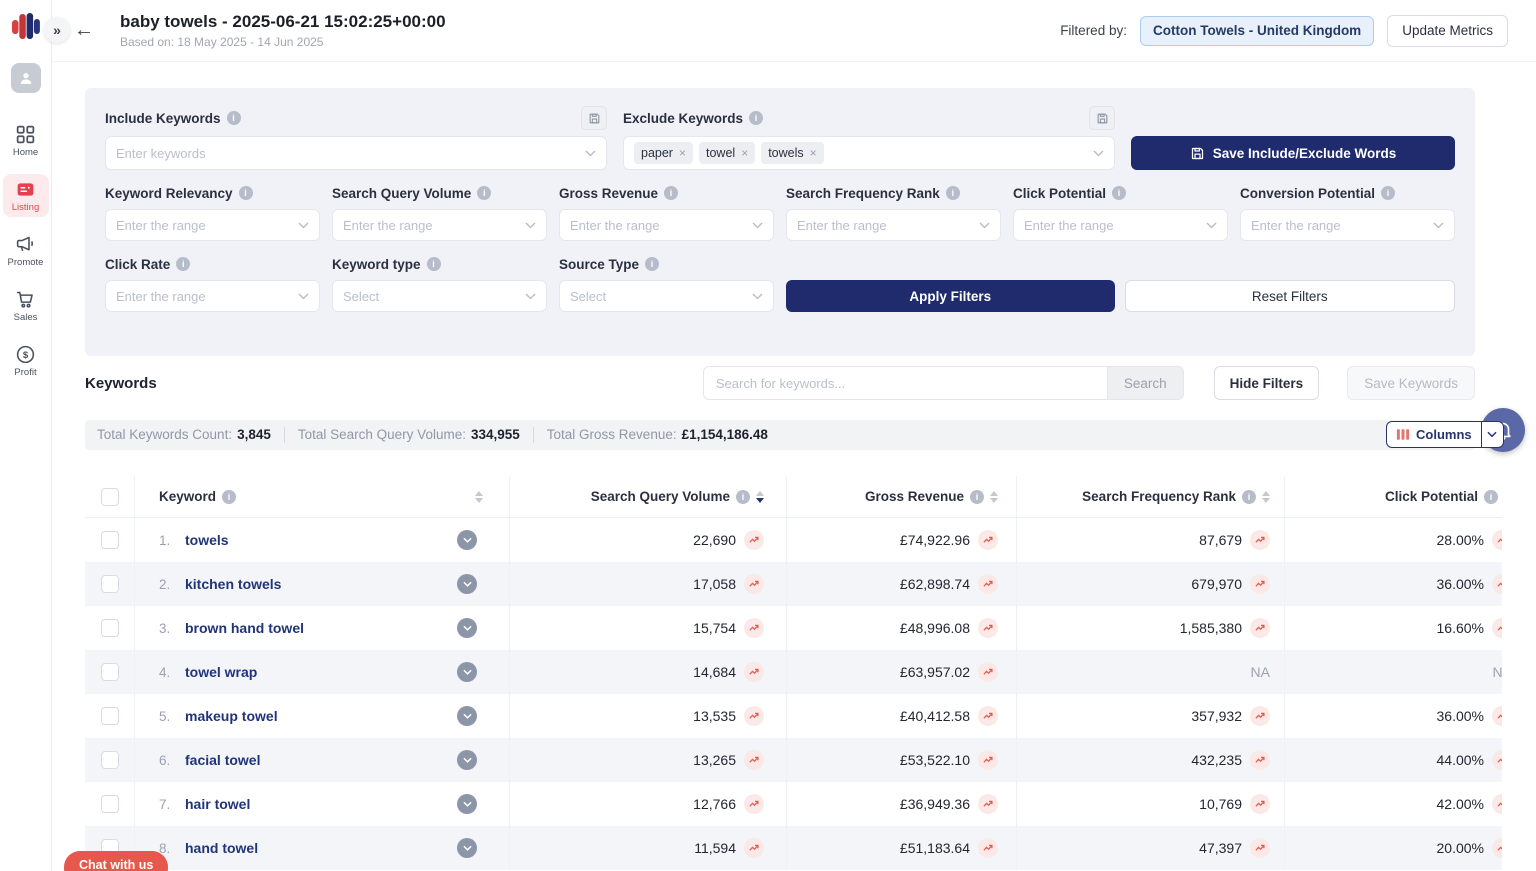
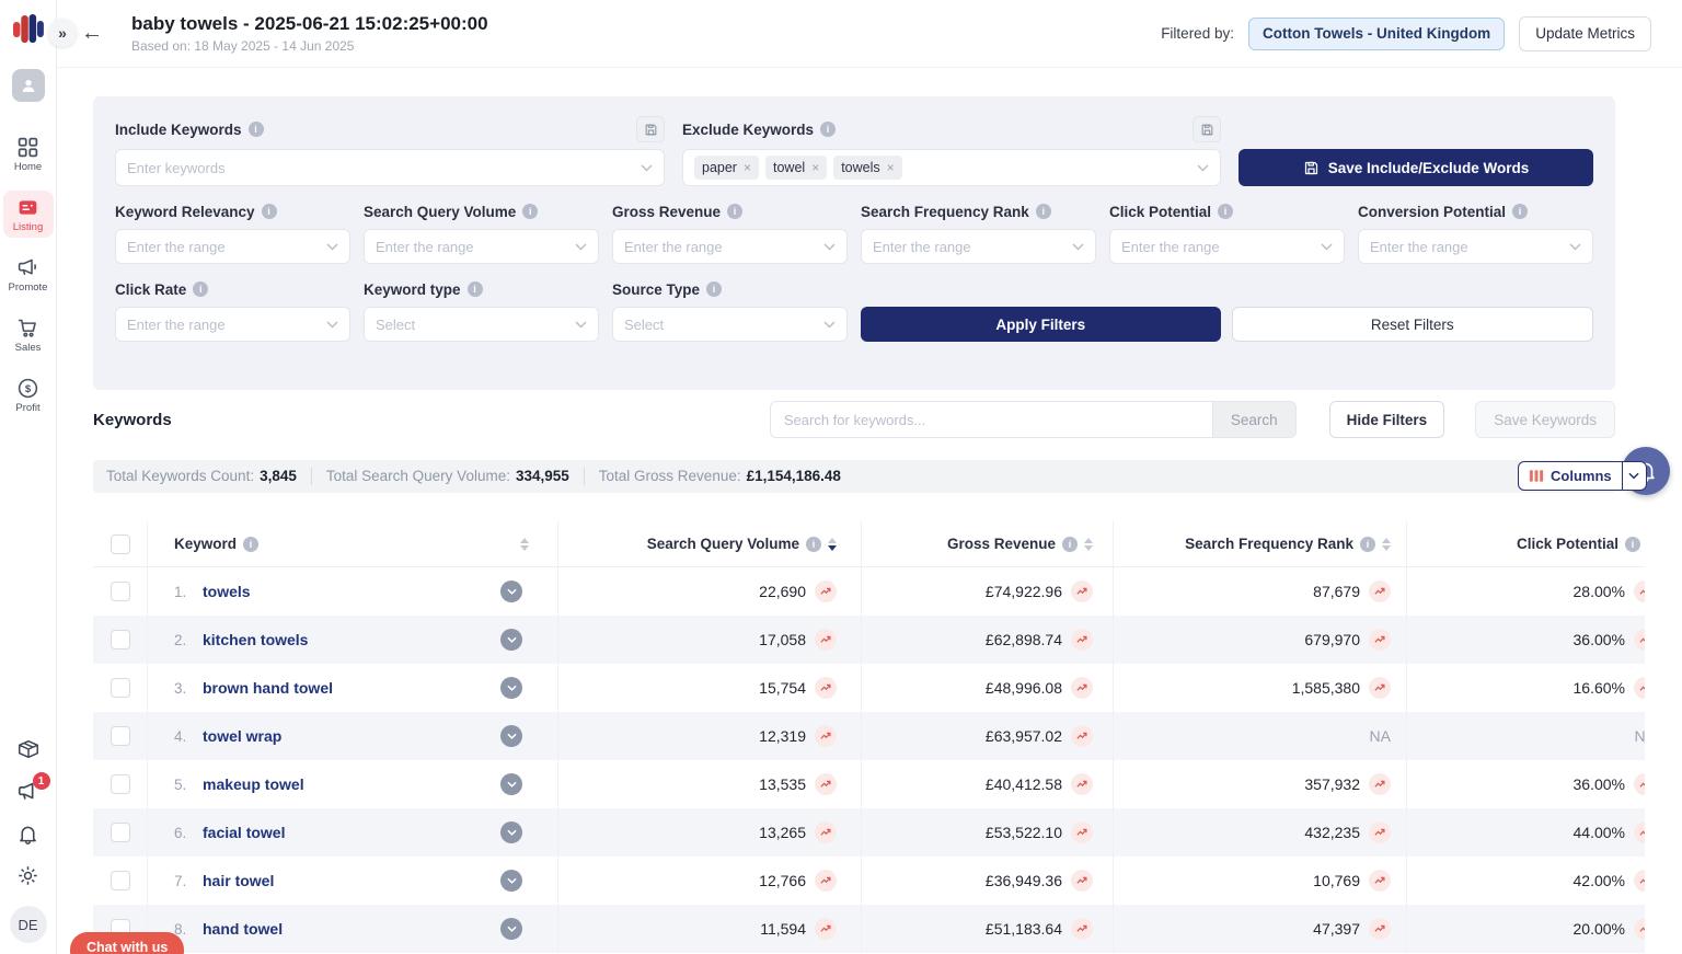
  Home
  Listing
  Promote
  Sales
  $
  Profit
+ 1
+ DE
  »
  ←
  baby towels - 2025-06-21 15:02:25+00:00
  Based on: 18 May 2025 - 14 Jun 2025
  Filtered by:
  Cotton Towels - United Kingdom
  Update Metrics
  Include Keywords
  i
  Enter keywords
  Exclude Keywords
  i
  paper
  ×
  towel
  ×
  towels
  ×
  Save Include/Exclude Words
  Keyword Relevancy
  i
  Enter the range
  Search Query Volume
  i
  Enter the range
  Gross Revenue
  i
  Enter the range
  Search Frequency Rank
  i
  Enter the range
  Click Potential
  i
  Enter the range
  Conversion Potential
  i
  Enter the range
  Click Rate
  i
  Enter the range
  Keyword type
  i
  Select
  Source Type
  i
  Select
  Apply Filters
  Reset Filters
  Keywords
  Search for keywords...
  Search
  Hide Filters
  Save Keywords
  Total Keywords Count: 3,845
  Total Search Query Volume: 334,955
  Total Gross Revenue: £1,154,186.48
  Columns
  Keyword
  i
  Search Query Volume
  i
  Gross Revenue
  i
  Search Frequency Rank
  i
  Click Potential
  i
  1.
  towels
  22,690
  £74,922.96
  87,679
  28.00%
  2.
  kitchen towels
  17,058
  £62,898.74
  679,970
  36.00%
  3.
  brown hand towel
  15,754
  £48,996.08
  1,585,380
  16.60%
  4.
  towel wrap
- 14,684
+ 12,319
  £63,957.02
  NA
  5.
  makeup towel
  13,535
  £40,412.58
  357,932
  36.00%
  6.
  facial towel
  13,265
  £53,522.10
  432,235
  44.00%
  7.
  hair towel
  12,766
  £36,949.36
  10,769
  42.00%
  8.
  hand towel
  11,594
  £51,183.64
  47,397
  20.00%
  Chat with us
